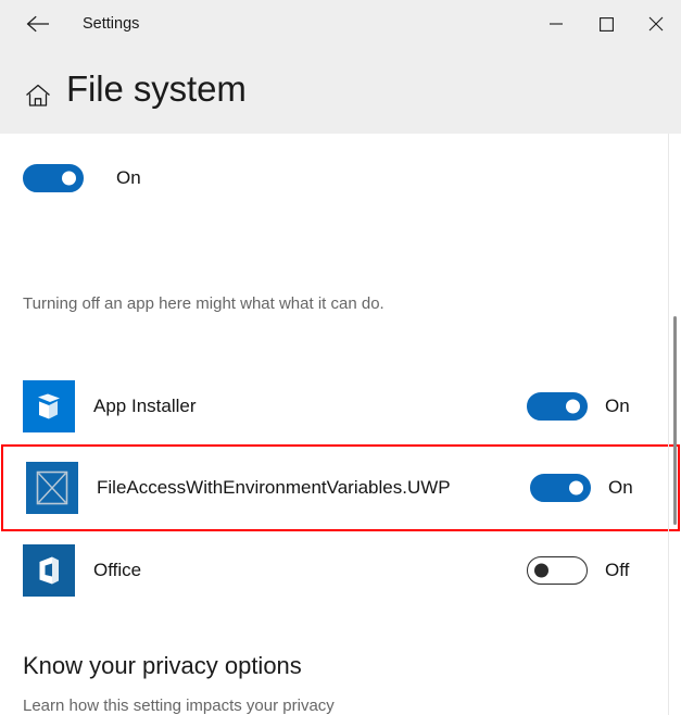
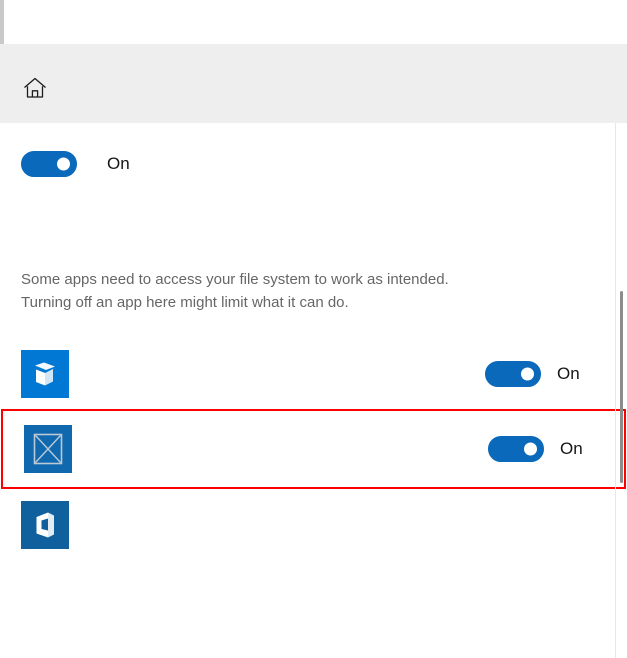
- Settings
- File system
  On
+ Some apps need to access your file system to work as intended.
- Turning off an app here might what what it can do.
+ Turning off an app here might limit what it can do.
- App Installer
  On
- FileAccessWithEnvironmentVariables.UWP
  On
- Office
- Off
- Know your privacy options
- Learn how this setting impacts your privacy
